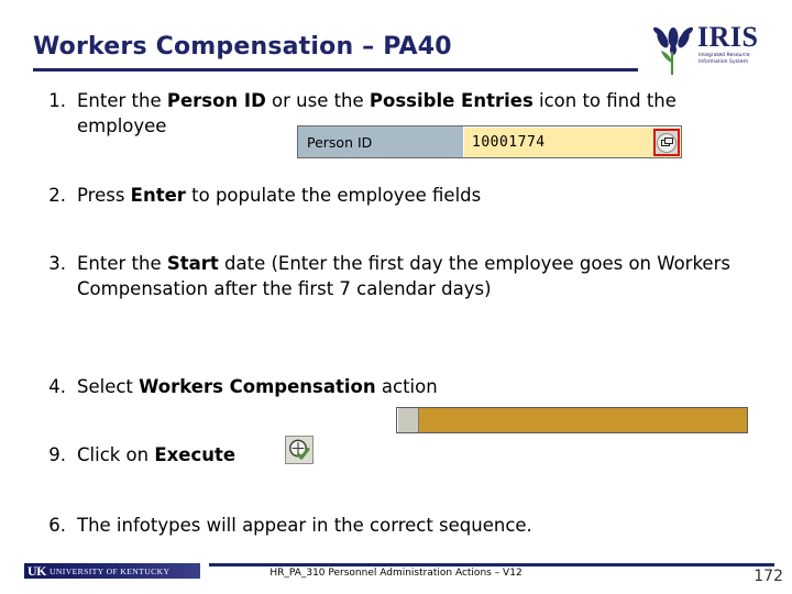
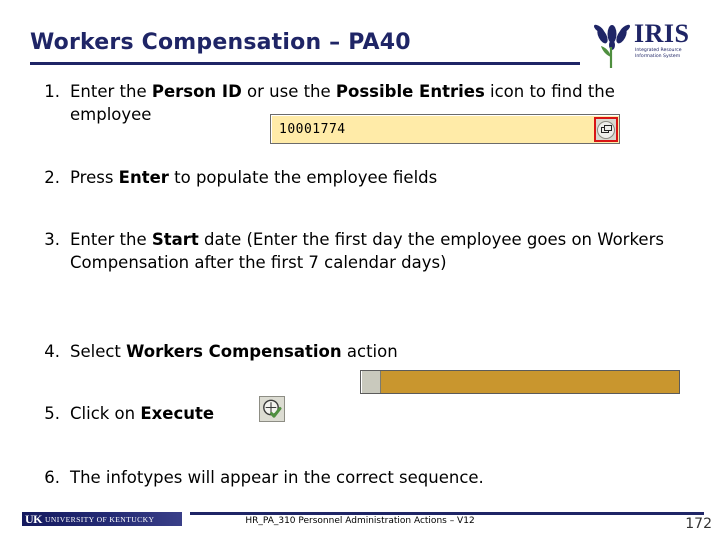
  Workers Compensation – PA40
  IRIS
  1.
  Enter the Person ID or use the Possible Entries icon to find the employee
  2.
  Press Enter to populate the employee fields
  3.
  Enter the Start date (Enter the first day the employee goes on Workers Compensation after the first 7 calendar days)
  4.
  Select Workers Compensation action
- 9.
+ 5.
  Click on Execute
  6.
  The infotypes will appear in the correct sequence.
- Person ID
  10001774
  UK
  UNIVERSITY OF KENTUCKY
  HR_PA_310 Personnel Administration Actions – V12
  172
